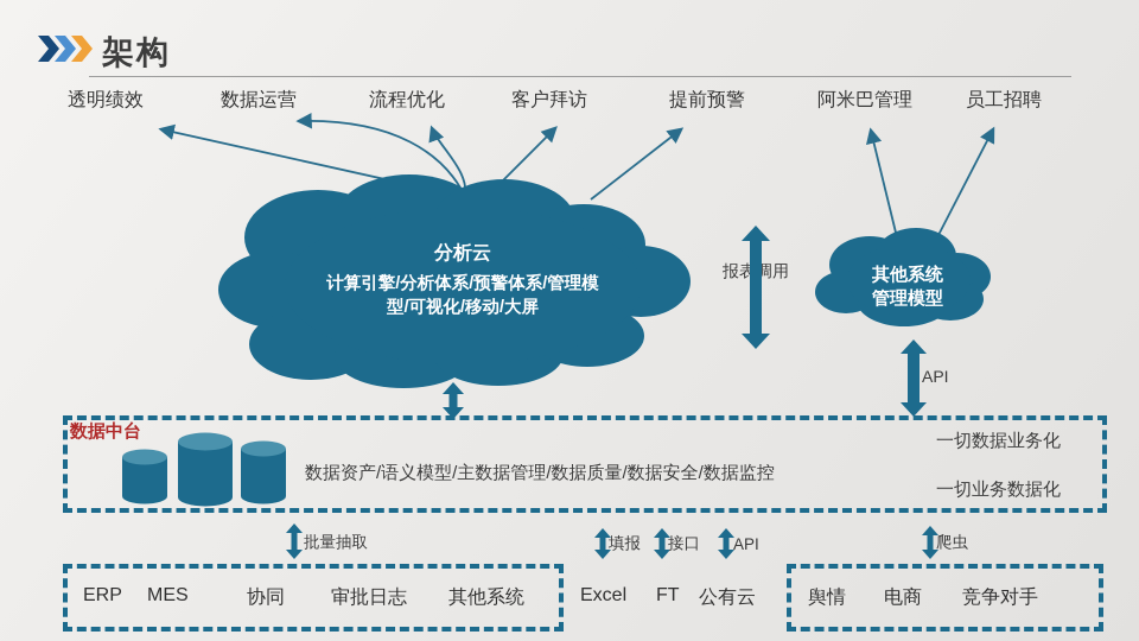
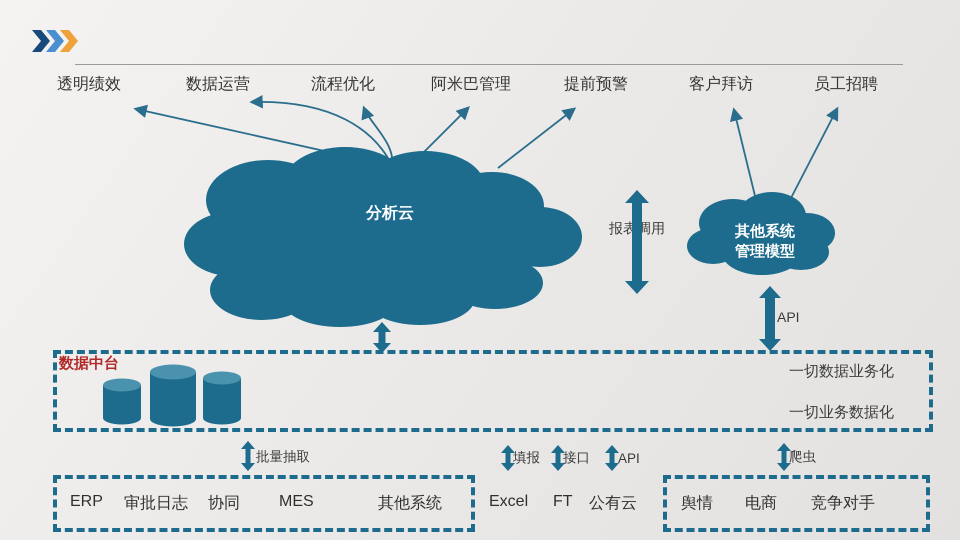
- 架构
  透明绩效
  数据运营
  流程优化
- 客户拜访
+ 阿米巴管理
  提前预警
- 阿米巴管理
+ 客户拜访
  员工招聘
  报表调用
  分析云
- 计算引擎/分析体系/预警体系/管理模
- 型/可视化/移动/大屏
  其他系统
  管理模型
  API
  数据中台
- 数据资产/语义模型/主数据管理/数据质量/数据安全/数据监控
  一切数据业务化
  一切业务数据化
  批量抽取
  填报
  接口
  API
  爬虫
  ERP
- MES
+ 审批日志
  协同
- 审批日志
+ MES
  其他系统
  Excel
  FT
  公有云
  舆情
  电商
  竞争对手
